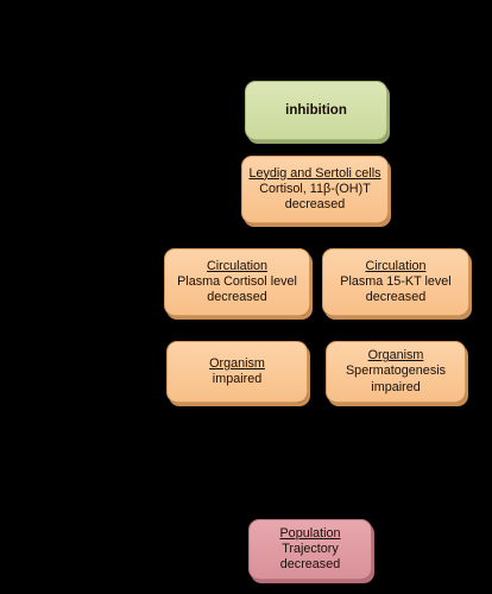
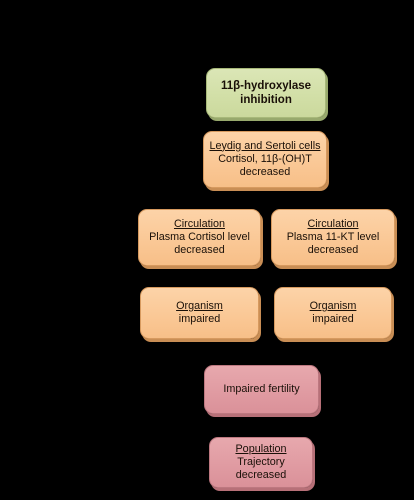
+ 11β-hydroxylase
  inhibition
  Leydig and Sertoli cells
  Cortisol, 11β-(OH)T
  decreased
  Circulation
  Plasma Cortisol level
  decreased
  Circulation
- Plasma 15-KT level
+ Plasma 11-KT level
  decreased
  Organism
  impaired
  Organism
- Spermatogenesis
  impaired
+ Impaired fertility
  Population
  Trajectory
  decreased
